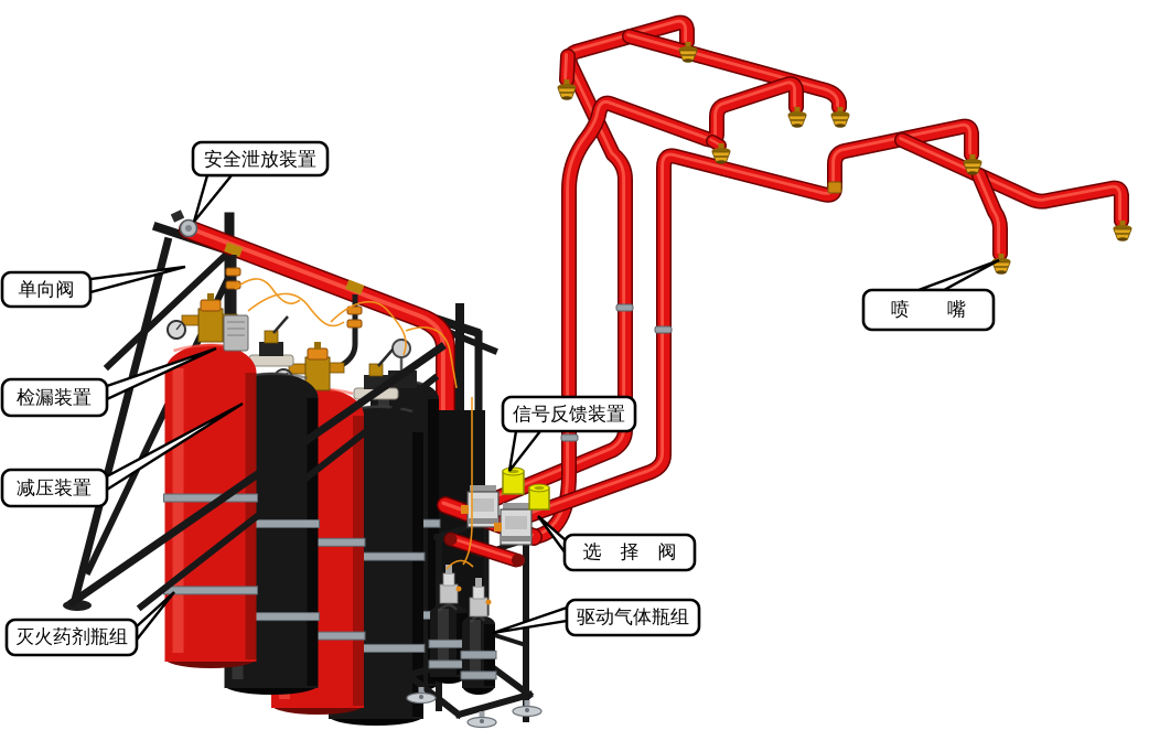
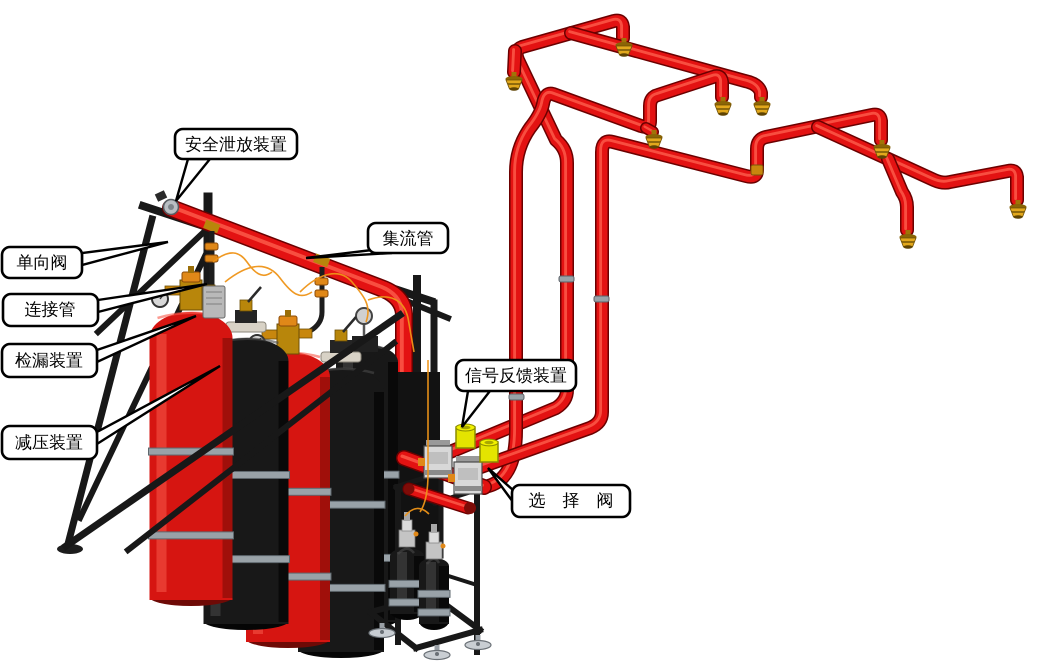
  安全泄放装置
+ 集流管
  单向阀
+ 连接管
  检漏装置
  减压装置
- 灭火药剂瓶组
  信号反馈装置
  选 择 阀
- 驱动气体瓶组
- 喷 嘴
